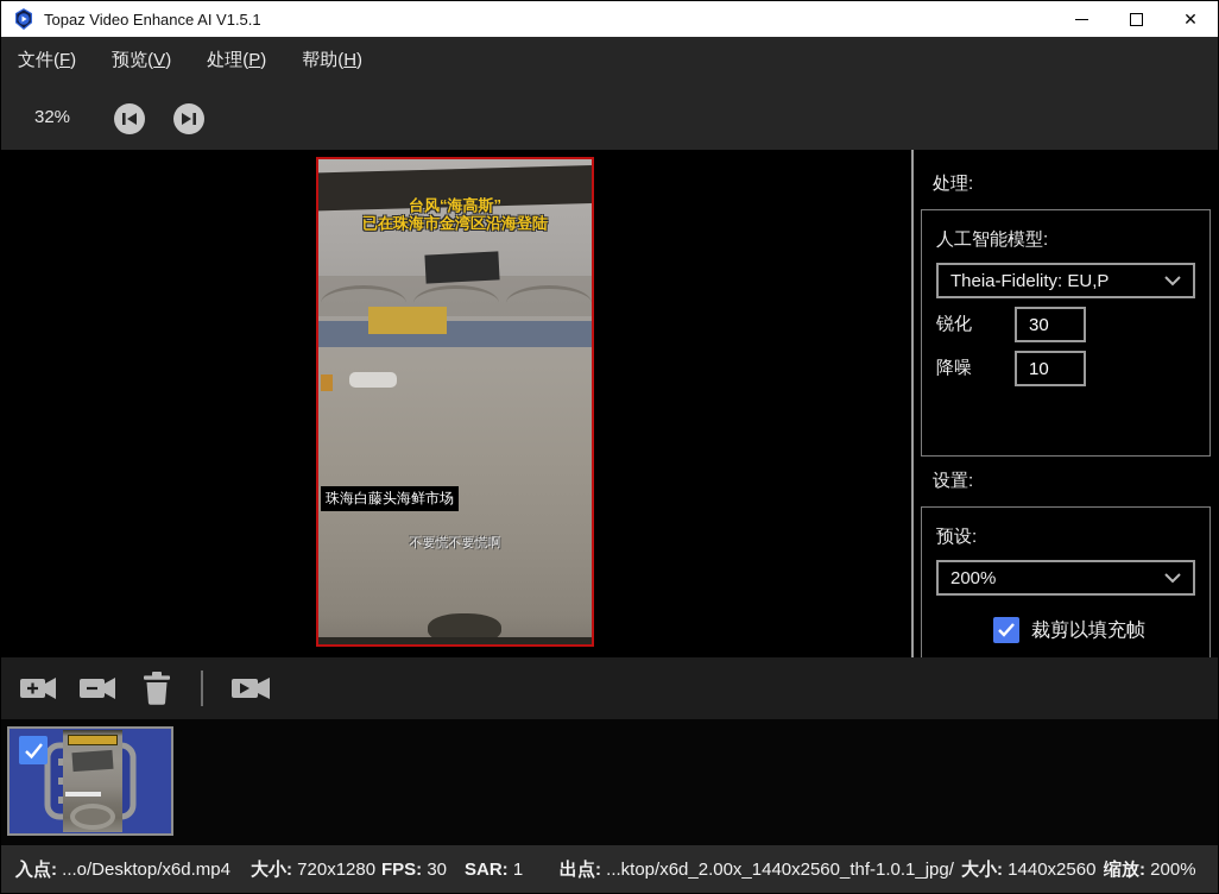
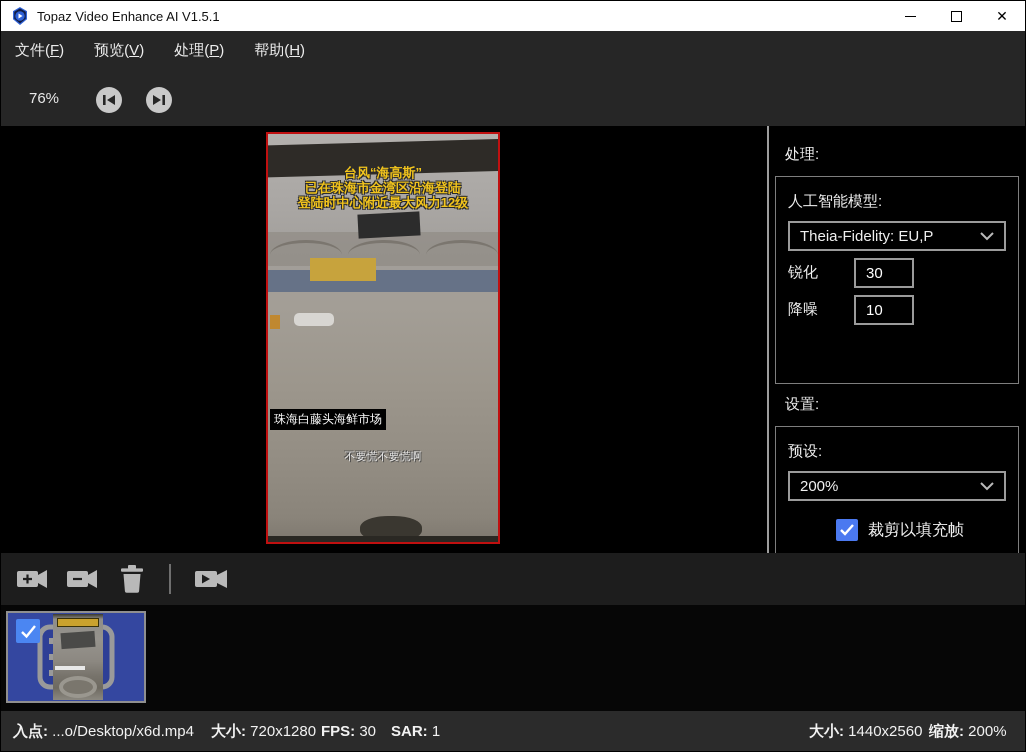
  Topaz Video Enhance AI V1.5.1
  ✕
  文件(F)
  预览(V)
  处理(P)
  帮助(H)
- 32%
+ 76%
  台风“海高斯”
  已在珠海市金湾区沿海登陆
+ 登陆时中心附近最大风力12级
  珠海白藤头海鲜市场
  不要慌不要慌啊
  处理:
  人工智能模型:
  Theia-Fidelity: EU,P
  锐化
  30
  降噪
  10
  设置:
  预设:
  200%
  裁剪以填充帧
  入点: ...o/Desktop/x6d.mp4
  大小: 720x1280
  FPS: 30
  SAR: 1
- 出点: ...ktop/x6d_2.00x_1440x2560_thf-1.0.1_jpg/
  大小: 1440x2560
  缩放: 200%
